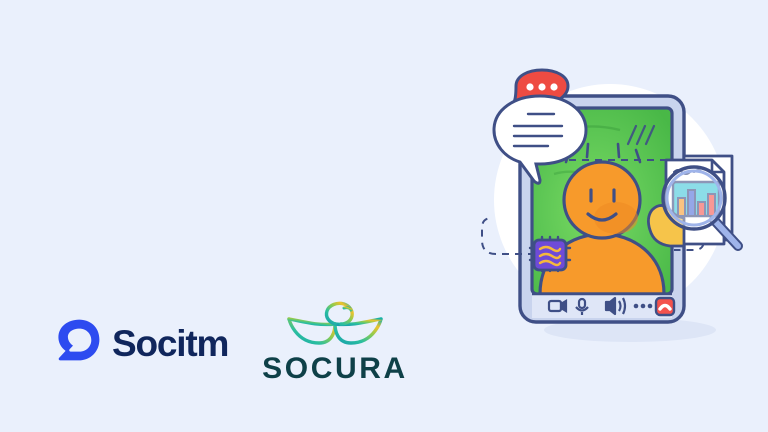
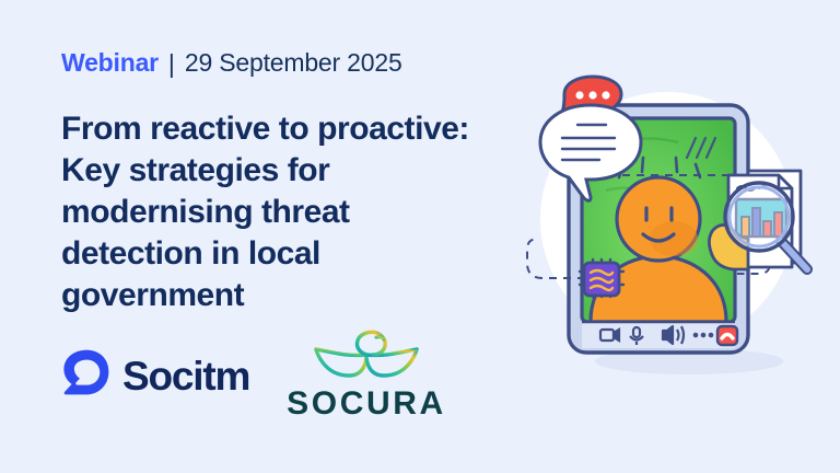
+ Webinar
+ |
+ 29 September 2025
+ From reactive to proactive: Key strategies for modernising threat detection in local government
  Socitm
  SOCURA
